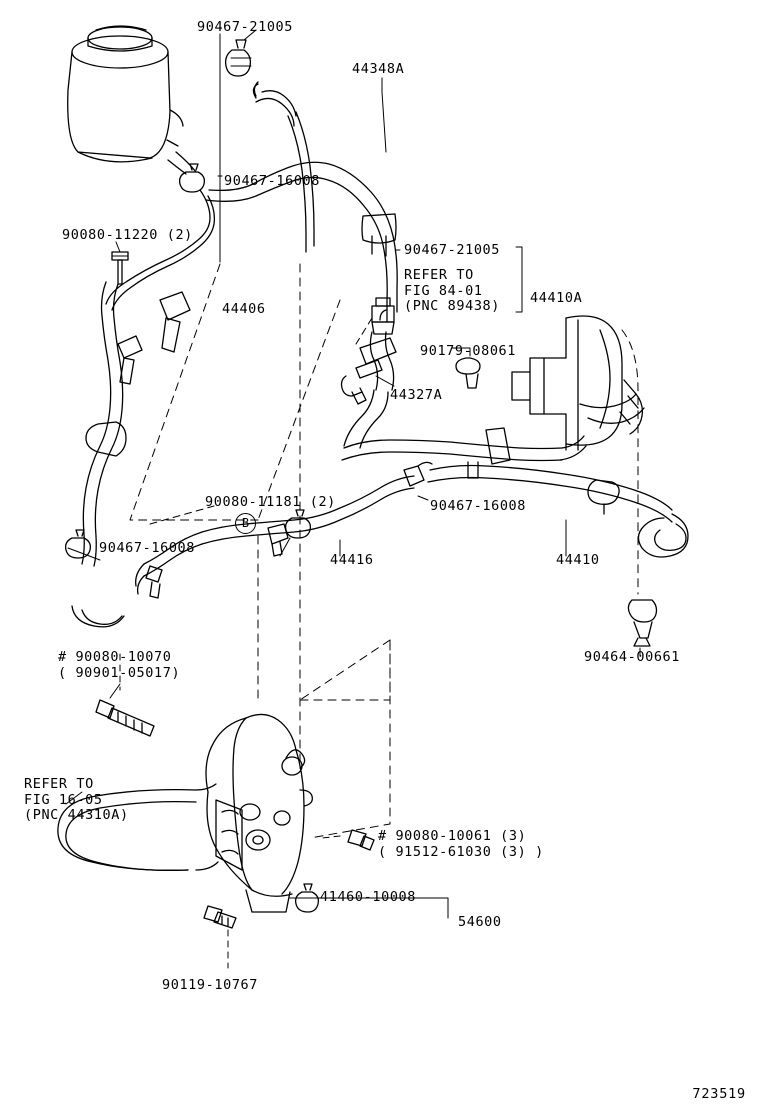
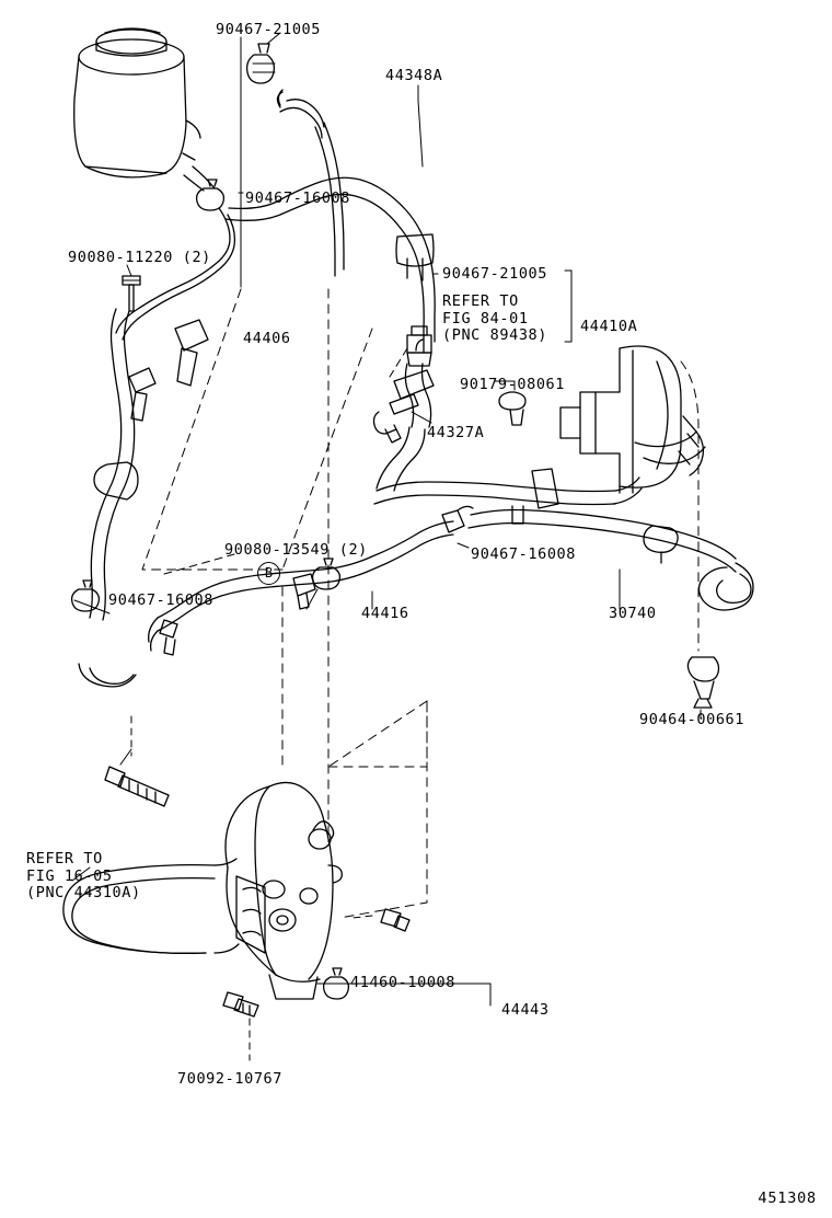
  B
  90467-21005
  44348A
  90467-16008
  90080-11220 (2)
  90467-21005
  REFER TO
  FIG 84-01
  (PNC 89438)
  44410A
  44406
  90179-08061
  44327A
- 90080-11181 (2)
+ 90080-13549 (2)
  90467-16008
  90467-16008
  44416
- 44410
+ 30740
  90464-00661
- # 90080-10070
- ( 90901-05017)
  REFER TO
  FIG 16-05
  (PNC 44310A)
- # 90080-10061 (3)
- ( 91512-61030 (3) )
  41460-10008
- 54600
+ 44443
- 90119-10767
+ 70092-10767
- 723519
+ 451308
